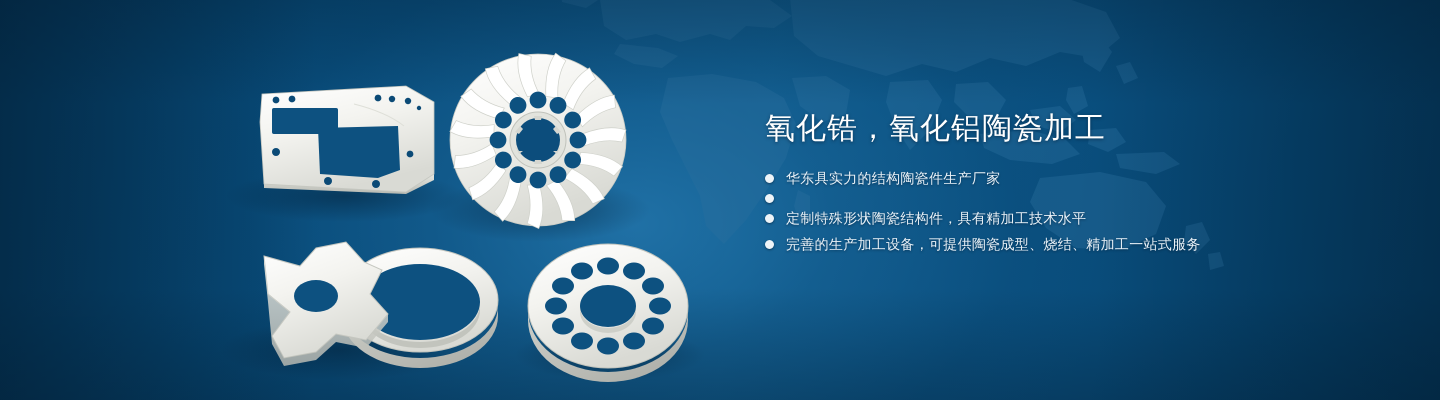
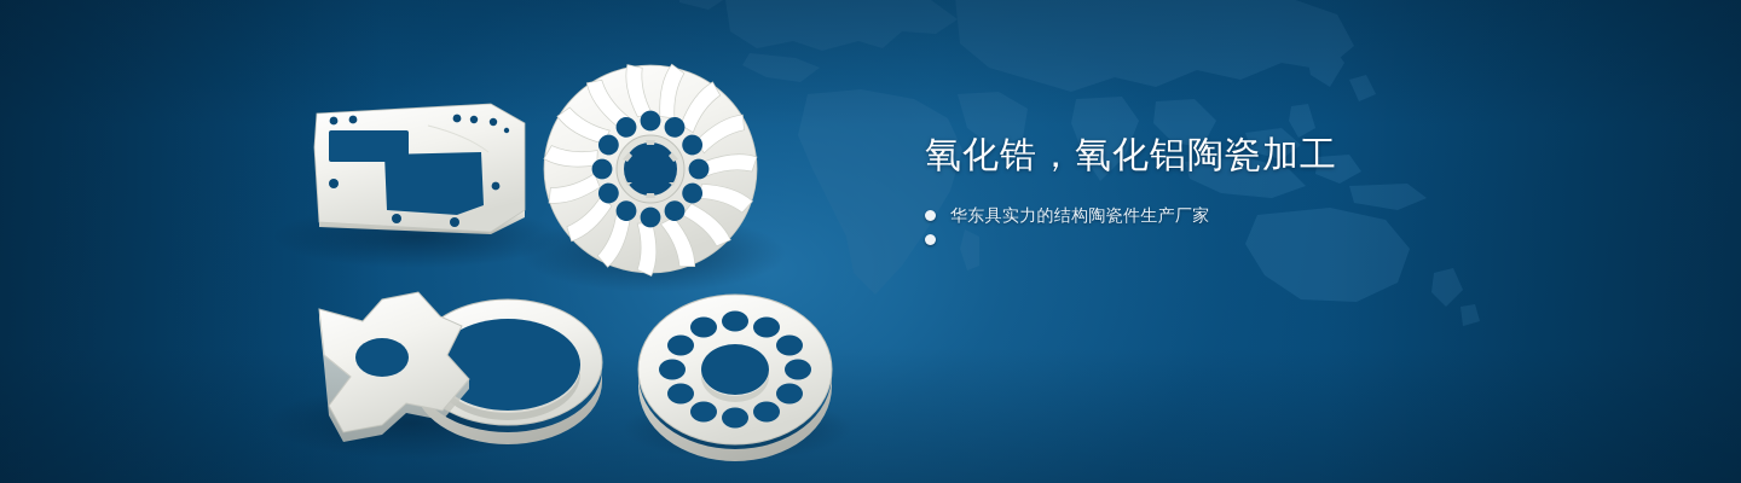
  氧化锆，氧化铝陶瓷加工
  华东具实力的结构陶瓷件生产厂家
- 定制特殊形状陶瓷结构件，具有精加工技术水平
- 完善的生产加工设备，可提供陶瓷成型、烧结、精加工一站式服务
